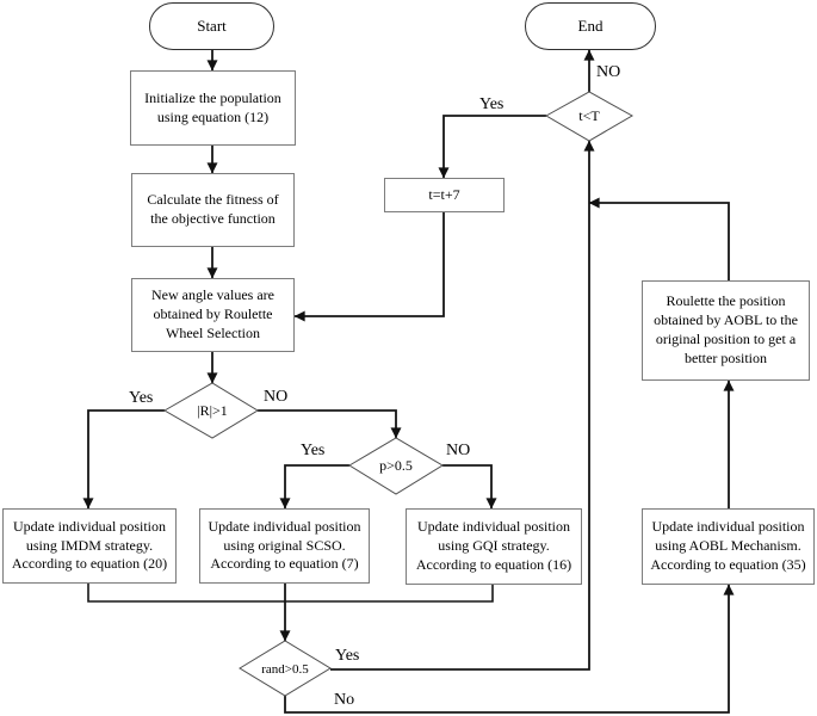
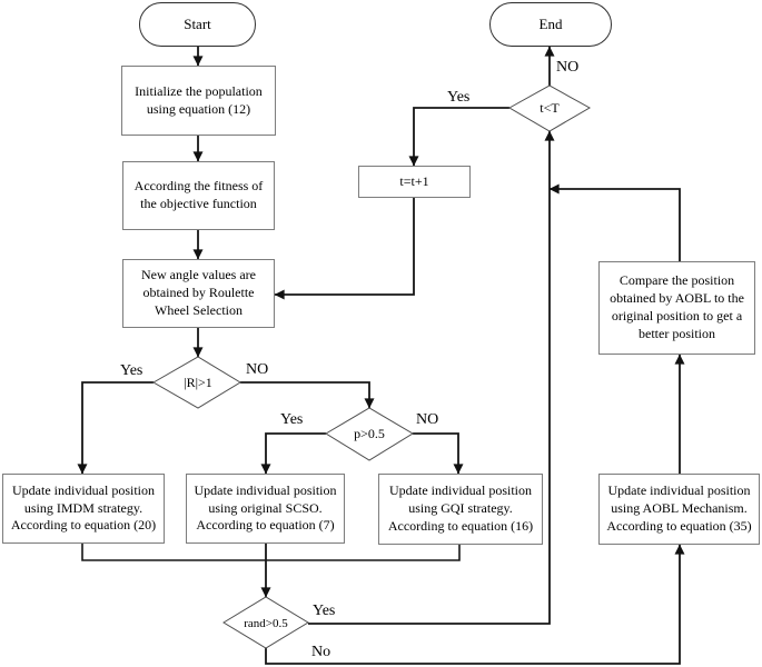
  Start
  End
  Initialize the population using equation (12)
- Calculate the fitness of the objective function
+ According the fitness of the objective function
  New angle values are obtained by Roulette Wheel Selection
- t=t+7
+ t=t+1
  Update individual position using IMDM strategy. According to equation (20)
  Update individual position using original SCSO. According to equation (7)
  Update individual position using GQI strategy. According to equation (16)
  Update individual position using AOBL Mechanism. According to equation (35)
- Roulette the position obtained by AOBL to the original position to get a better position
+ Compare the position obtained by AOBL to the original position to get a better position
  |R|>1
  p>0.5
  rand>0.5
  t<T
  Yes
  NO
  Yes
  NO
  Yes
  No
  Yes
  NO
